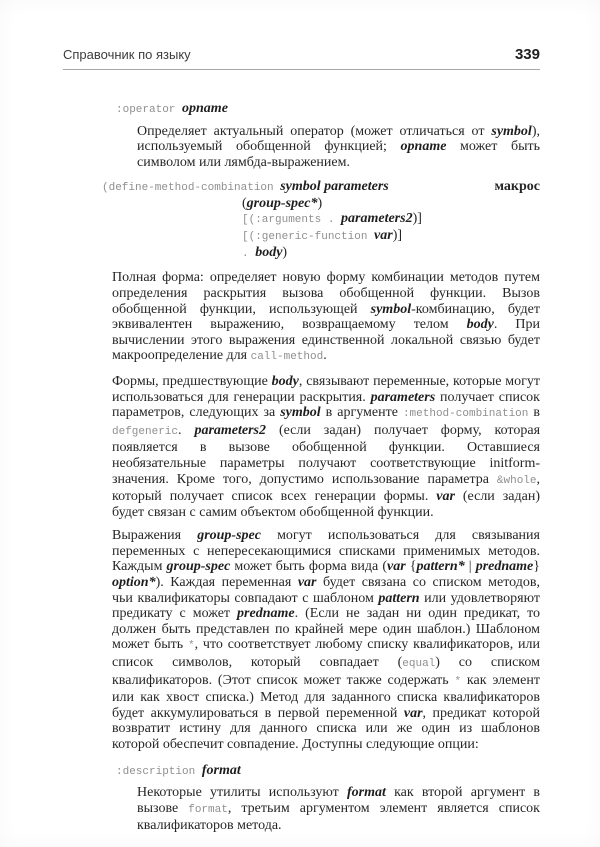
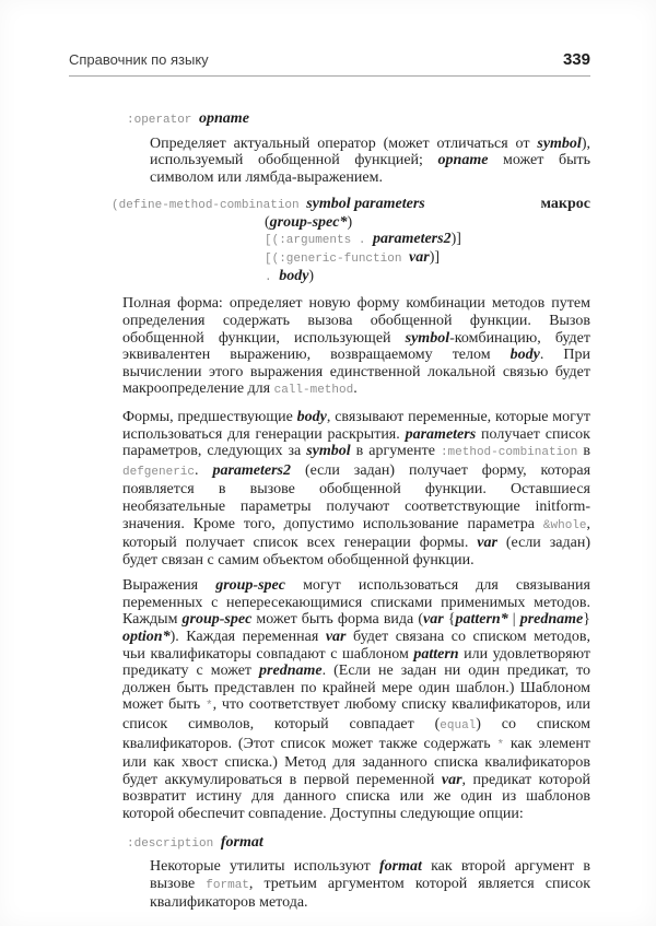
  Справочник по языку
  339
  :operator opname
  Определяет актуальный оператор (может отличаться от symbol), используемый обобщенной функцией; opname может быть символом или лямбда-выражением.
  макрос
  (define-method-combination symbol parameters
  (group-spec*)
  [(:arguments . parameters2)]
  [(:generic-function var)]
  . body)
- Полная форма: определяет новую форму комбинации методов путем определения раскрытия вызова обобщенной функции. Вызов обобщенной функции, использующей symbol-комбинацию, будет эквивалентен выражению, возвращаемому телом body. При вычислении этого выражения единственной локальной связью будет макроопределение для call-method.
+ Полная форма: определяет новую форму комбинации методов путем определения содержать вызова обобщенной функции. Вызов обобщенной функции, использующей symbol-комбинацию, будет эквивалентен выражению, возвращаемому телом body. При вычислении этого выражения единственной локальной связью будет макроопределение для call-method.
  Формы, предшествующие body, связывают переменные, которые могут использоваться для генерации раскрытия. parameters получает список параметров, следующих за symbol в аргументе :method-combination в defgeneric. parameters2 (если задан) получает форму, которая появляется в вызове обобщенной функции. Оставшиеся необязательные параметры получают соответствующие initform-значения. Кроме того, допустимо использование параметра &whole, который получает список всех генерации формы. var (если задан) будет связан с самим объектом обобщенной функции.
  Выражения group-spec могут использоваться для связывания переменных с непересекающимися списками применимых методов. Каждым group-spec может быть форма вида (var {pattern* | predname} option*). Каждая переменная var будет связана со списком методов, чьи квалификаторы совпадают с шаблоном pattern или удовлетворяют предикату с может predname. (Если не задан ни один предикат, то должен быть представлен по крайней мере один шаблон.) Шаблоном может быть *, что соответствует любому списку квалификаторов, или список символов, который совпадает (equal) со списком квалификаторов. (Этот список может также содержать * как элемент или как хвост списка.) Метод для заданного списка квалификаторов будет аккумулироваться в первой переменной var, предикат которой возвратит истину для данного списка или же один из шаблонов которой обеспечит совпадение. Доступны следующие опции:
  :description format
- Некоторые утилиты используют format как второй аргумент в вызове format, третьим аргументом элемент является список квалификаторов метода.
+ Некоторые утилиты используют format как второй аргумент в вызове format, третьим аргументом которой является список квалификаторов метода.
